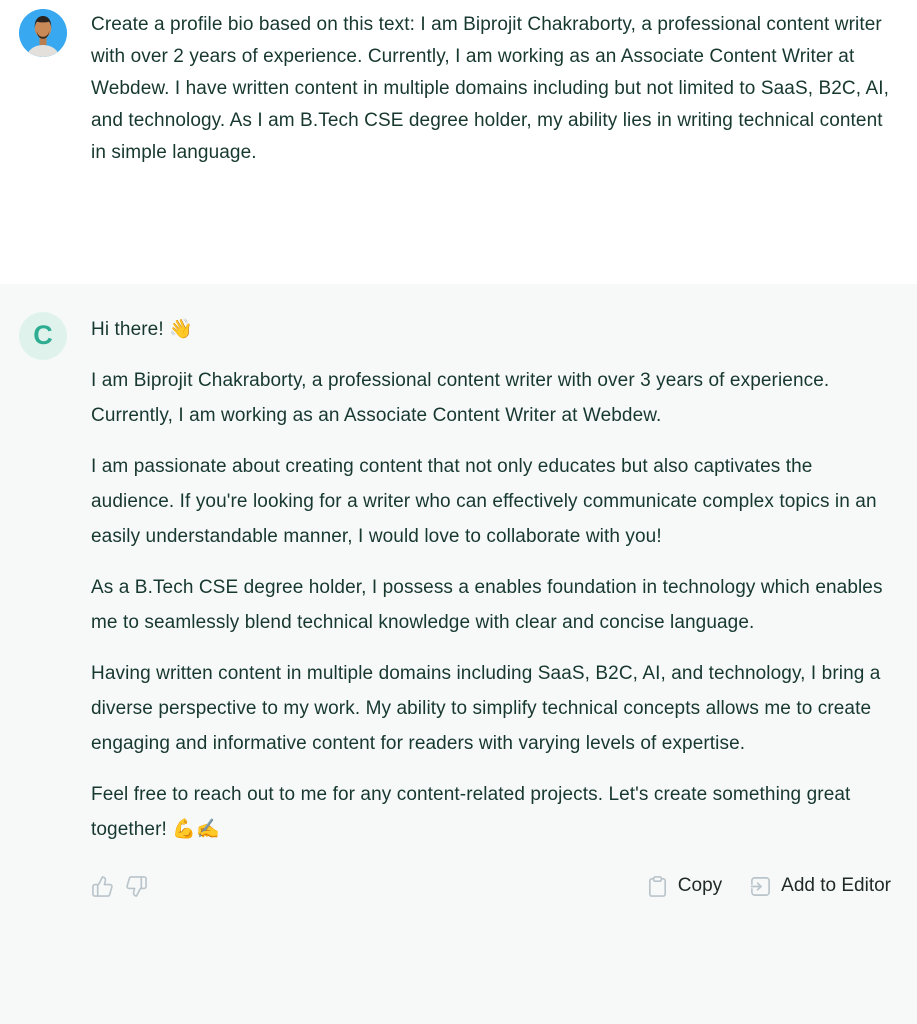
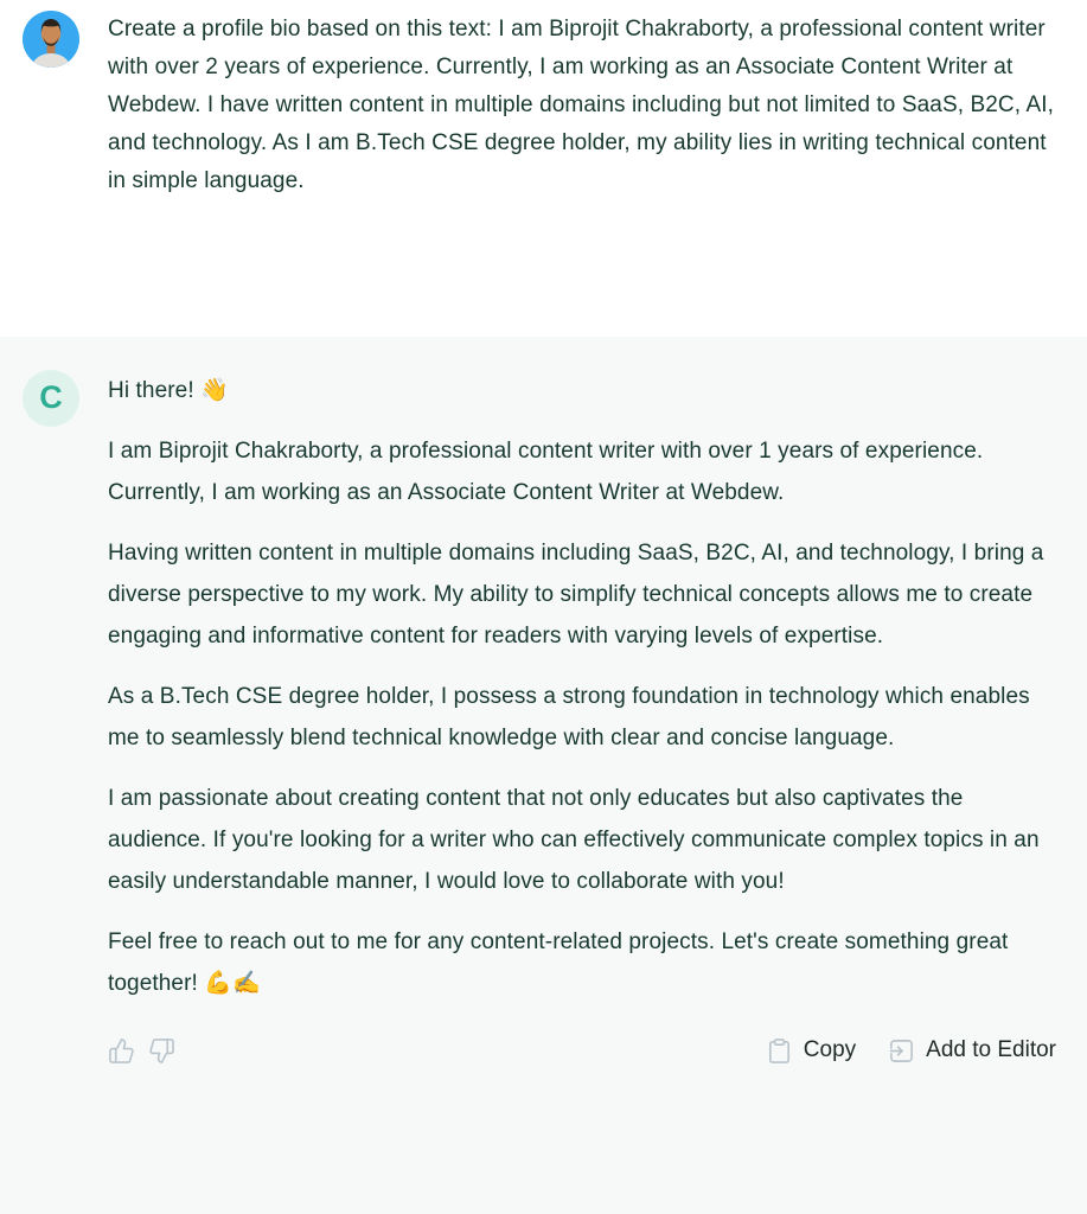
  Create a profile bio based on this text: I am Biprojit Chakraborty, a professional content writer with over 2 years of experience. Currently, I am working as an Associate Content Writer at Webdew. I have written content in multiple domains including but not limited to SaaS, B2C, AI, and technology. As I am B.Tech CSE degree holder, my ability lies in writing technical content in simple language.
  C
  Hi there! 👋
- I am Biprojit Chakraborty, a professional content writer with over 3 years of experience. Currently, I am working as an Associate Content Writer at Webdew.
+ I am Biprojit Chakraborty, a professional content writer with over 1 years of experience. Currently, I am working as an Associate Content Writer at Webdew.
- I am passionate about creating content that not only educates but also captivates the audience. If you're looking for a writer who can effectively communicate complex topics in an easily understandable manner, I would love to collaborate with you!
+ Having written content in multiple domains including SaaS, B2C, AI, and technology, I bring a diverse perspective to my work. My ability to simplify technical concepts allows me to create engaging and informative content for readers with varying levels of expertise.
- As a B.Tech CSE degree holder, I possess a enables foundation in technology which enables me to seamlessly blend technical knowledge with clear and concise language.
+ As a B.Tech CSE degree holder, I possess a strong foundation in technology which enables me to seamlessly blend technical knowledge with clear and concise language.
- Having written content in multiple domains including SaaS, B2C, AI, and technology, I bring a diverse perspective to my work. My ability to simplify technical concepts allows me to create engaging and informative content for readers with varying levels of expertise.
+ I am passionate about creating content that not only educates but also captivates the audience. If you're looking for a writer who can effectively communicate complex topics in an easily understandable manner, I would love to collaborate with you!
  Feel free to reach out to me for any content-related projects. Let's create something great together! 💪✍️
  Copy
  Add to Editor
